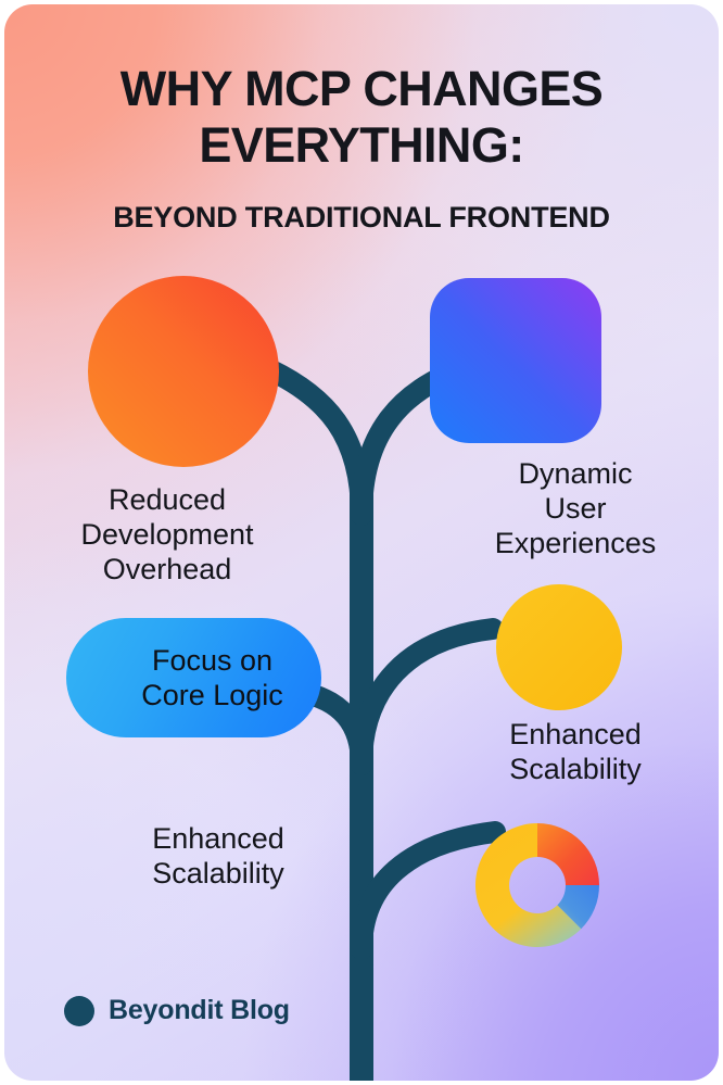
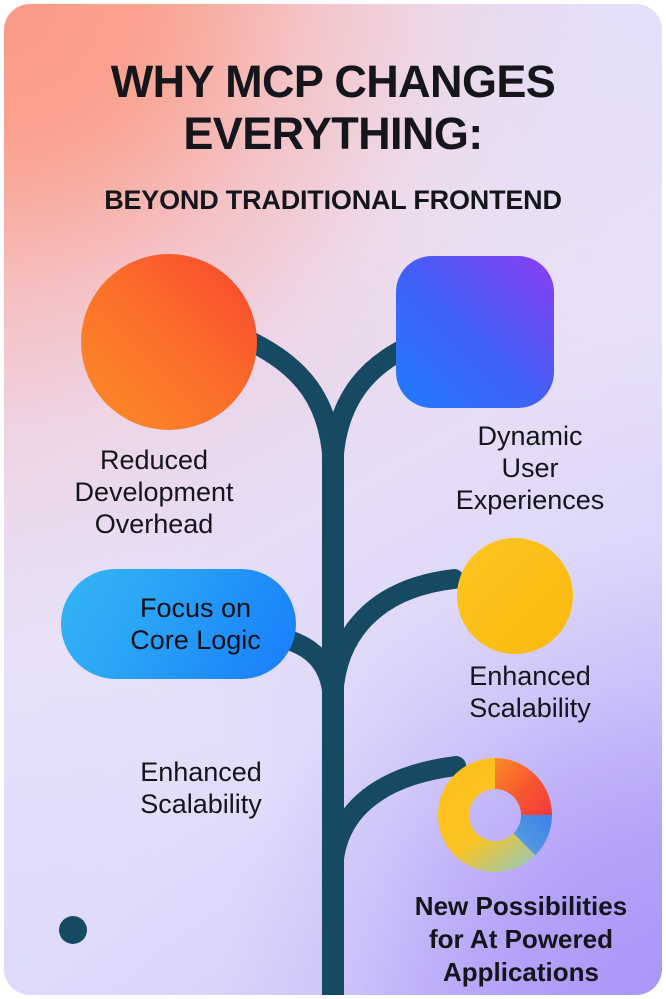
  WHY MCP CHANGES EVERYTHING:
  BEYOND TRADITIONAL FRONTEND
  Reduced
  Development
  Overhead
  Dynamic
  User
  Experiences
  Enhanced
  Scalability
  Enhanced
  Scalability
+ New Possibilities
+ for At Powered
+ Applications
  Focus on
  Core Logic
- Beyondit Blog
